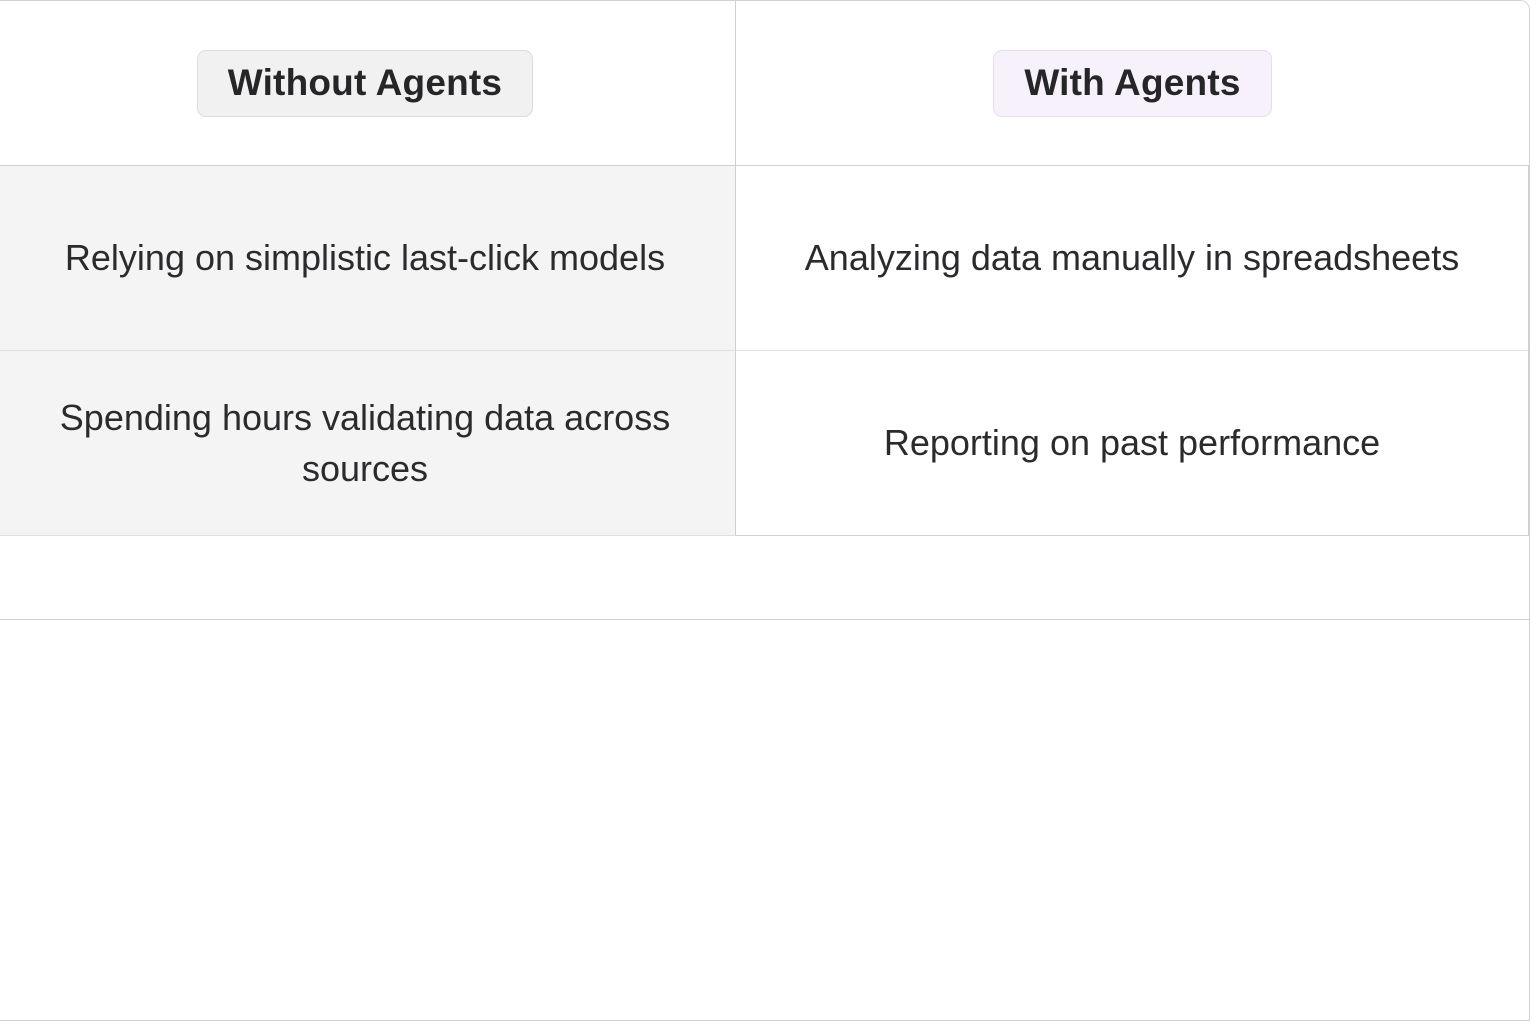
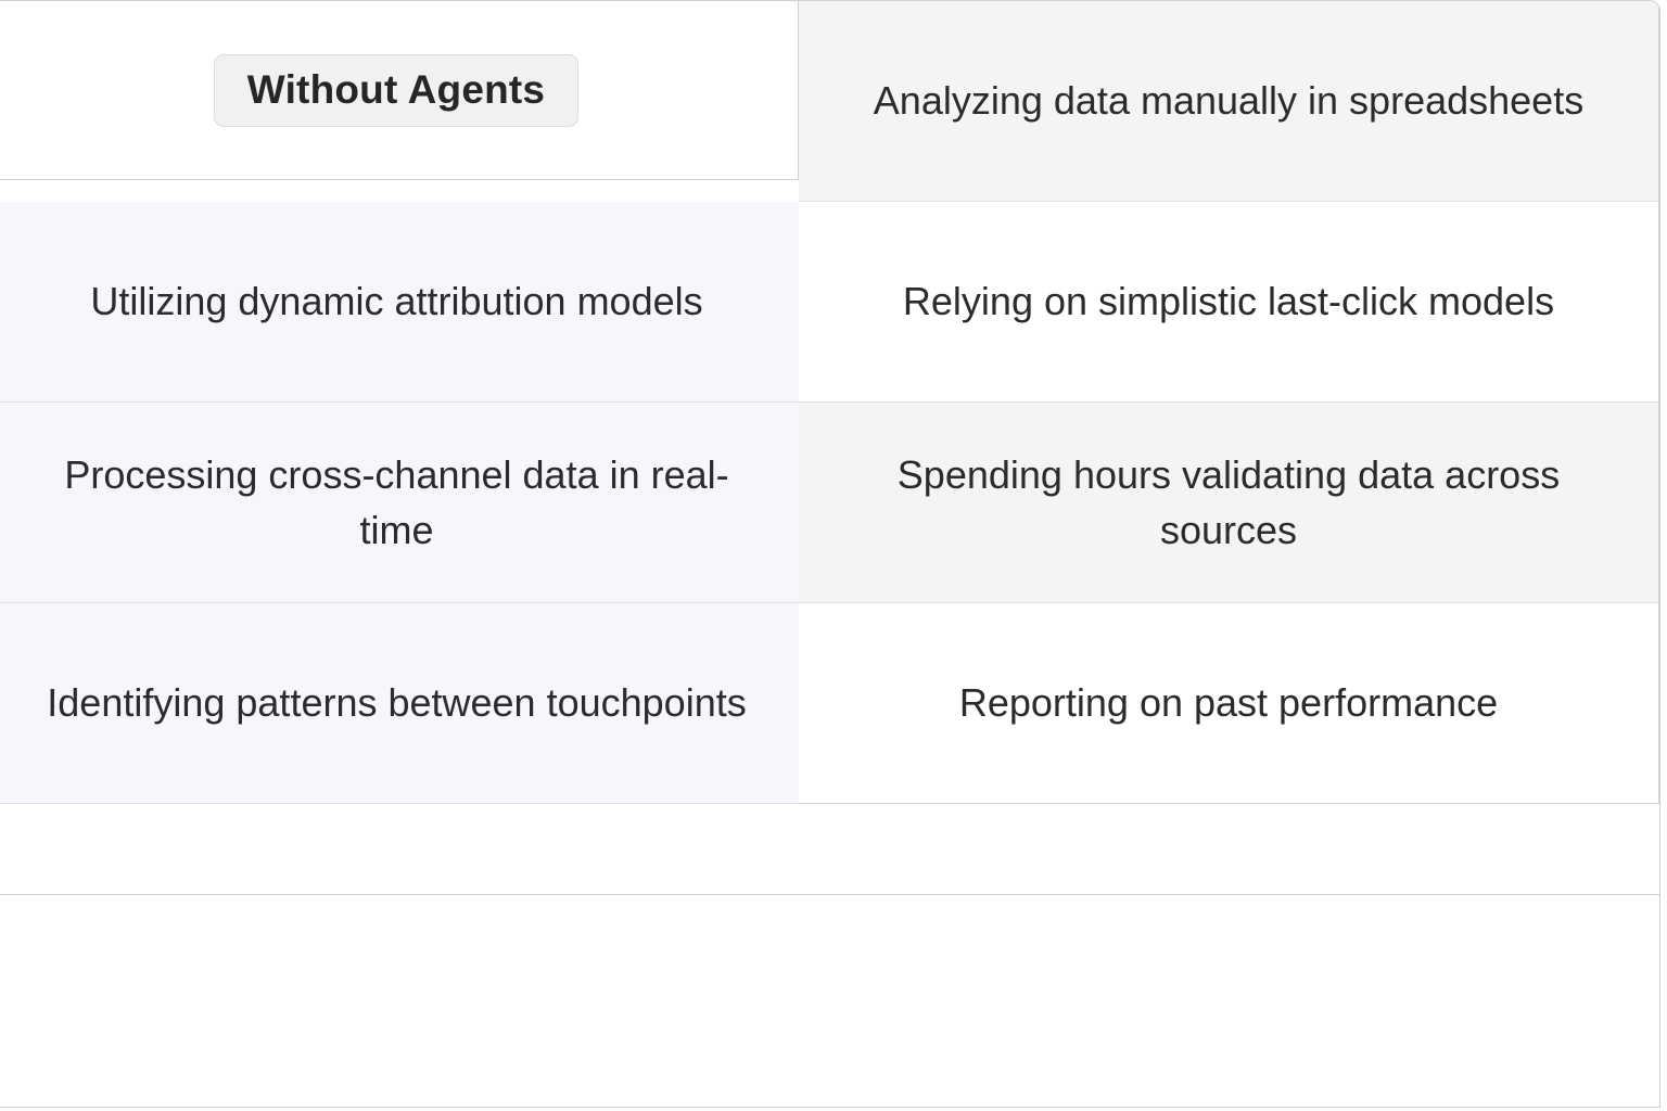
  Without Agents
- With Agents
- Relying on simplistic last-click models
+ Analyzing data manually in spreadsheets
+ Utilizing dynamic attribution models
- Analyzing data manually in spreadsheets
+ Relying on simplistic last-click models
+ Processing cross-channel data in real-time
  Spending hours validating data across sources
+ Identifying patterns between touchpoints
  Reporting on past performance
